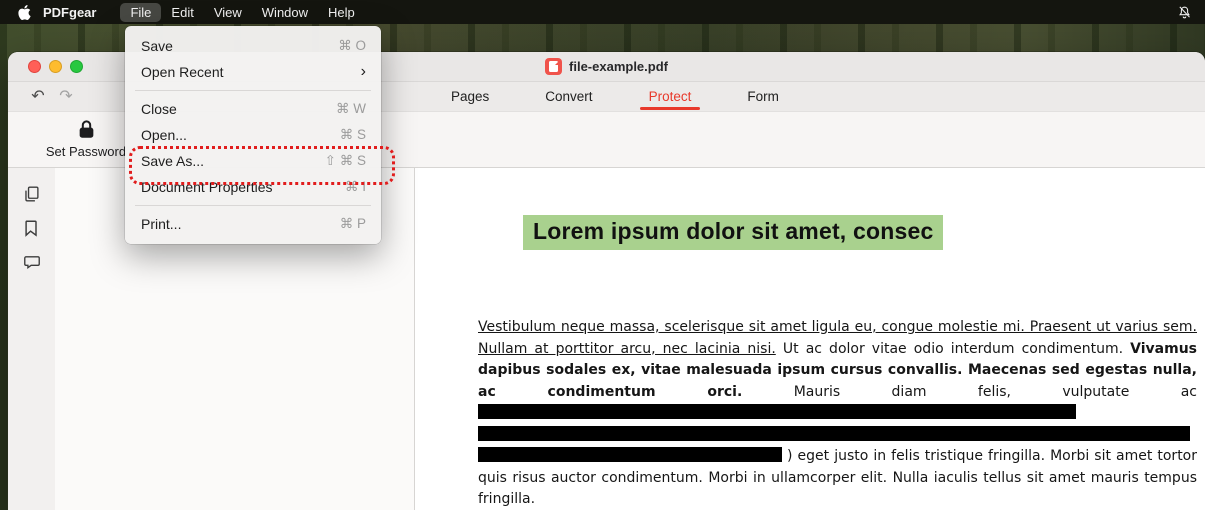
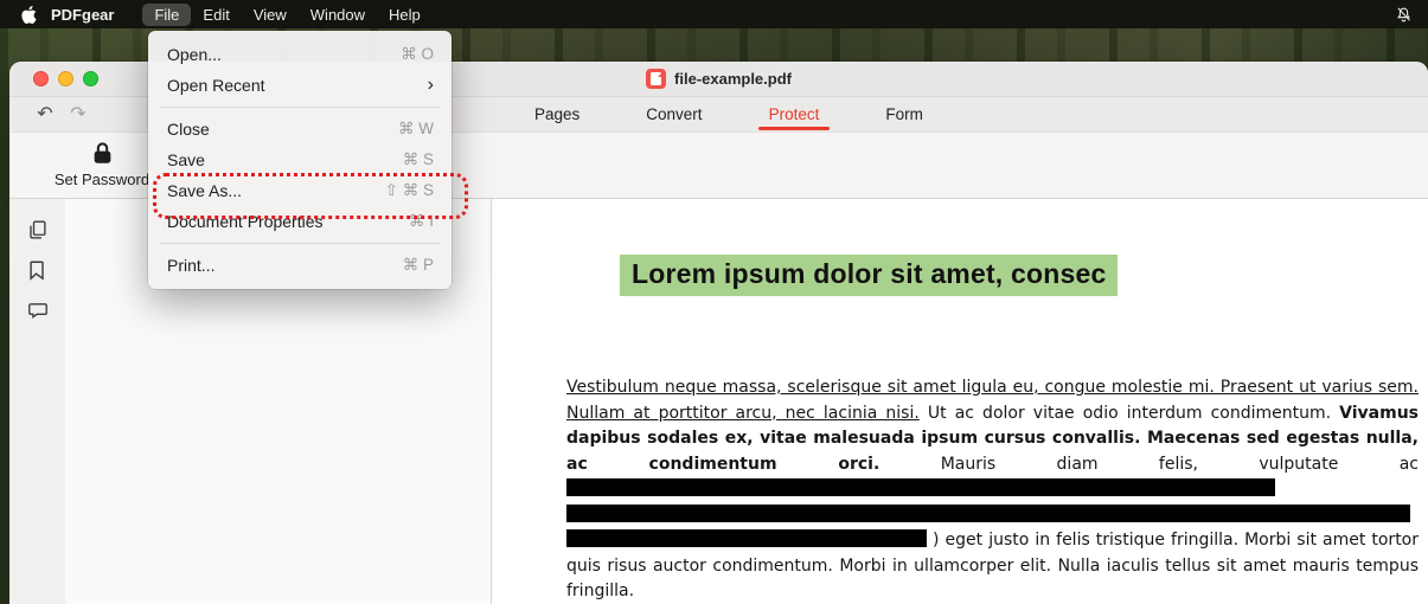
  PDFgear
  File
  Edit
  View
  Window
  Help
  file-example.pdf
  ↶
  ↷
  Pages
  Convert
  Protect
  Form
  Set Password
  Lorem ipsum dolor sit amet, consec
  Vestibulum neque massa, scelerisque sit amet ligula eu, congue molestie mi. Praesent ut varius sem. Nullam at porttitor arcu, nec lacinia nisi. Ut ac dolor vitae odio interdum condimentum. Vivamus dapibus sodales ex, vitae malesuada ipsum cursus convallis. Maecenas sed egestas nulla, ac condimentum orci. Mauris diam felis, vulputate ac ) eget justo in felis tristique fringilla. Morbi sit amet tortor quis risus auctor condimentum. Morbi in ullamcorper elit. Nulla iaculis tellus sit amet mauris tempus fringilla.
- Save
+ Open...
  ⌘ O
  Open Recent
  ›
  Close
  ⌘ W
- Open...
+ Save
  ⌘ S
  Save As...
  ⇧ ⌘ S
  Document Properties
  ⌘ I
  Print...
  ⌘ P
